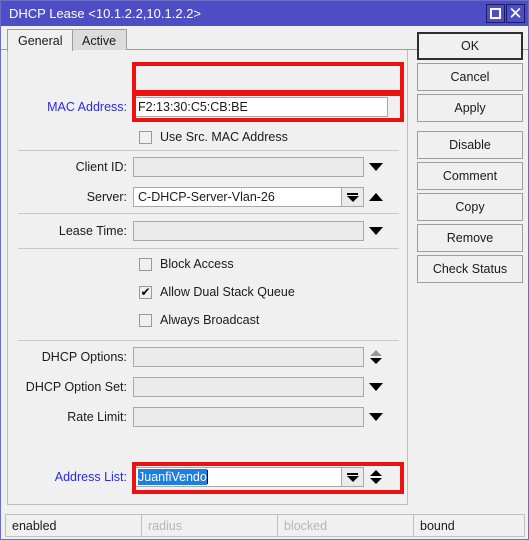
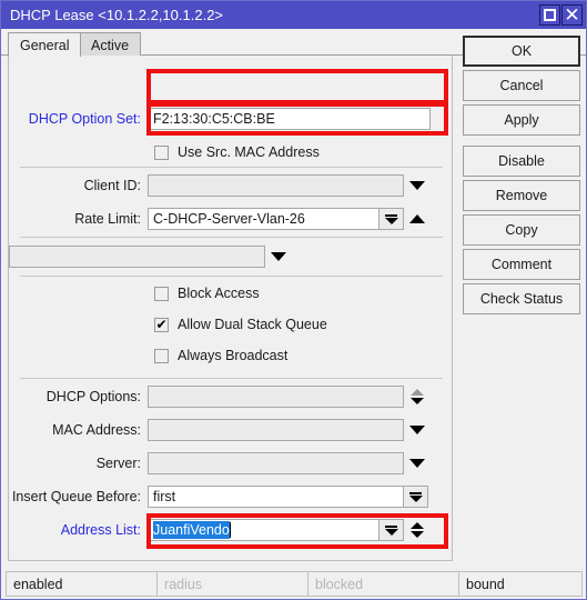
  DHCP Lease <10.1.2.2,10.1.2.2>
  ✕
  General
  Active
- MAC Address:
+ DHCP Option Set:
  F2:13:30:C5:CB:BE
  Use Src. MAC Address
  Client ID:
- Server:
+ Rate Limit:
  C-DHCP-Server-Vlan-26
- Lease Time:
  Block Access
  ✔
  Allow Dual Stack Queue
  Always Broadcast
  DHCP Options:
- DHCP Option Set:
+ MAC Address:
- Rate Limit:
+ Server:
+ Insert Queue Before:
+ first
  Address List:
  JuanfiVendo
  OK
  Cancel
  Apply
  Disable
- Comment
+ Remove
  Copy
- Remove
+ Comment
  Check Status
  enabled
  radius
  blocked
  bound
